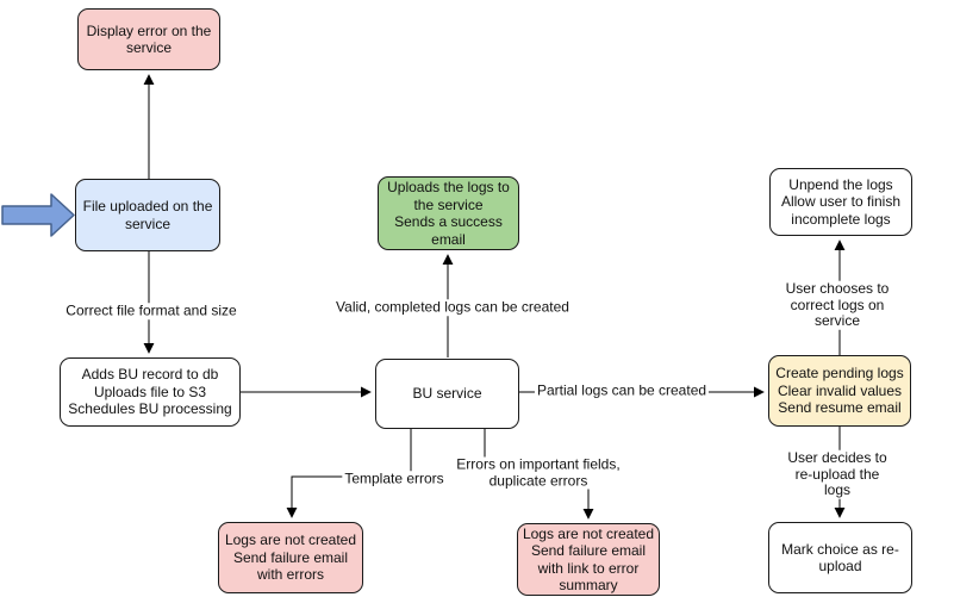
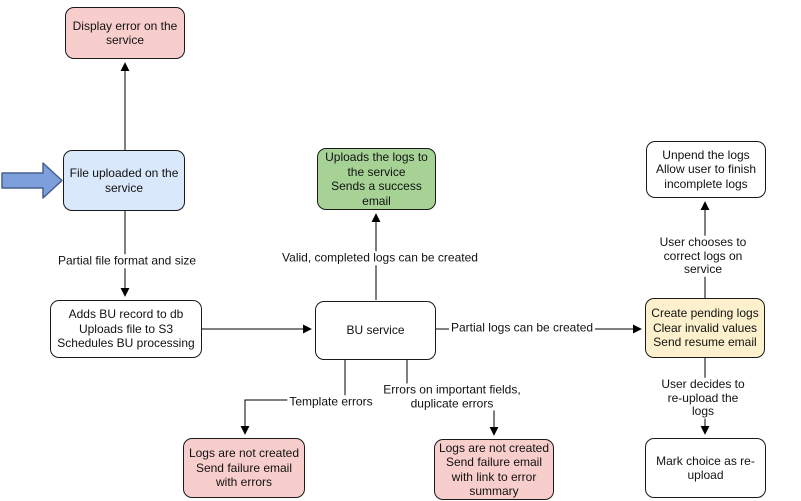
  Display error on the
  service
  File uploaded on the
  service
  Adds BU record to db
  Uploads file to S3
  Schedules BU processing
  BU service
  Uploads the logs to
  the service
  Sends a success
  email
  Create pending logs
  Clear invalid values
  Send resume email
  Unpend the logs
  Allow user to finish
  incomplete logs
  Mark choice as re-
  upload
  Logs are not created
  Send failure email
  with errors
  Logs are not created
  Send failure email
  with link to error
  summary
- Correct file format and size
+ Partial file format and size
  Valid, completed logs can be created
  Partial logs can be created
  Template errors
  Errors on important fields,
  duplicate errors
  User chooses to correct logs on service
  User decides to re-upload the logs
